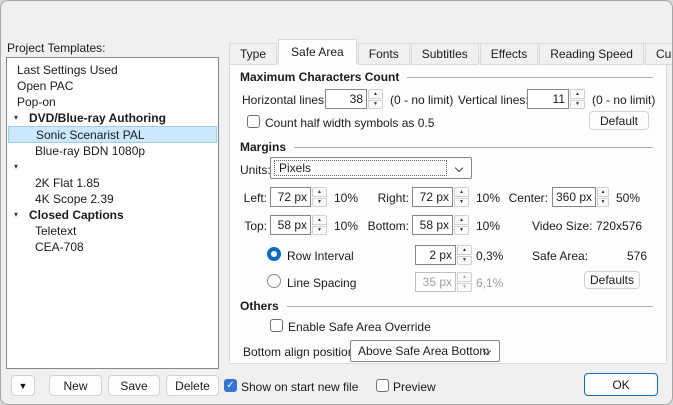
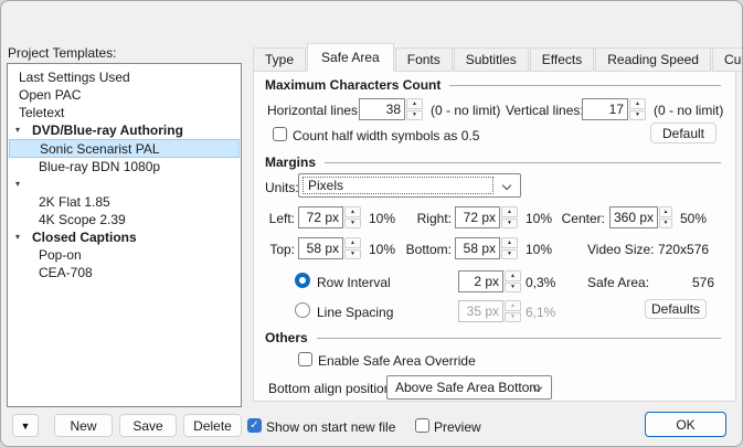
  Project Templates:
  Last Settings Used
  Open PAC
- Pop-on
+ Teletext
  ▾
  DVD/Blue-ray Authoring
  Sonic Scenarist PAL
  Blue-ray BDN 1080p
  ▾
  2K Flat 1.85
  4K Scope 2.39
  ▾
  Closed Captions
- Teletext
+ Pop-on
  CEA-708
  Type
  Safe Area
  Fonts
  Subtitles
  Effects
  Reading Speed
  Maximum Characters Count
  Horizontal lines
  38
  (0 - no limit)
  Vertical lines
- 11
+ 17
  (0 - no limit)
  Count half width symbols as 0.5
  Default
  Margins
  Units:
  Pixels
  Left:
  72 px
  10%
  Right:
  72 px
  10%
  Center:
  360 px
  50%
  Top:
  58 px
  10%
  Bottom:
  58 px
  10%
  Video Size:
  720x576
  Row Interval
  2 px
  0,3%
  Safe Area:
  576
  Line Spacing
  35 px
  6,1%
  Defaults
  Others
  Enable Safe Area Override
  Bottom align positio
  Above Safe Area Botto
  ▼
  New
  Save
  Delete
  ✓
  Show on start new file
  Preview
  OK
